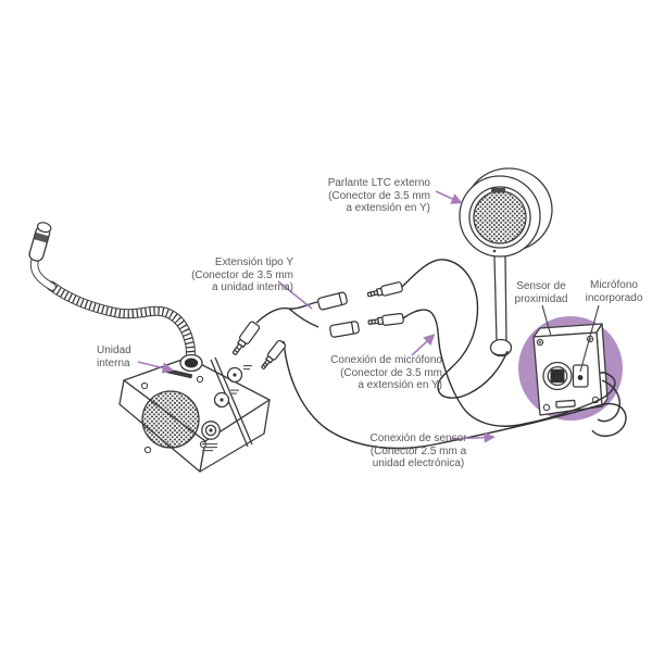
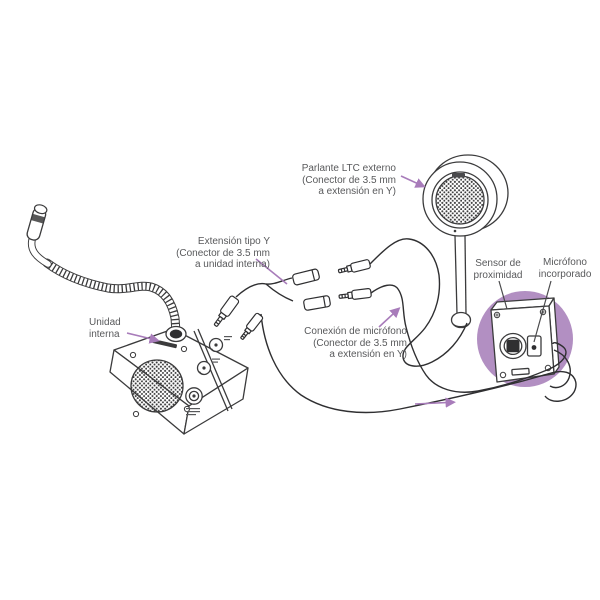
  Parlante LTC externo
  (Conector de 3.5 mm
  a extensión en Y)
  Extensión tipo Y
  (Conector de 3.5 mm
  a unidad interna)
  Unidad
  interna
  Conexión de micrófono
  (Conector de 3.5 mm
  a extensión en Y)
- Conexión de sensor
- (Conector 2.5 mm a
- unidad electrónica)
  Sensor de
  proximidad
  Micrófono
  incorporado
